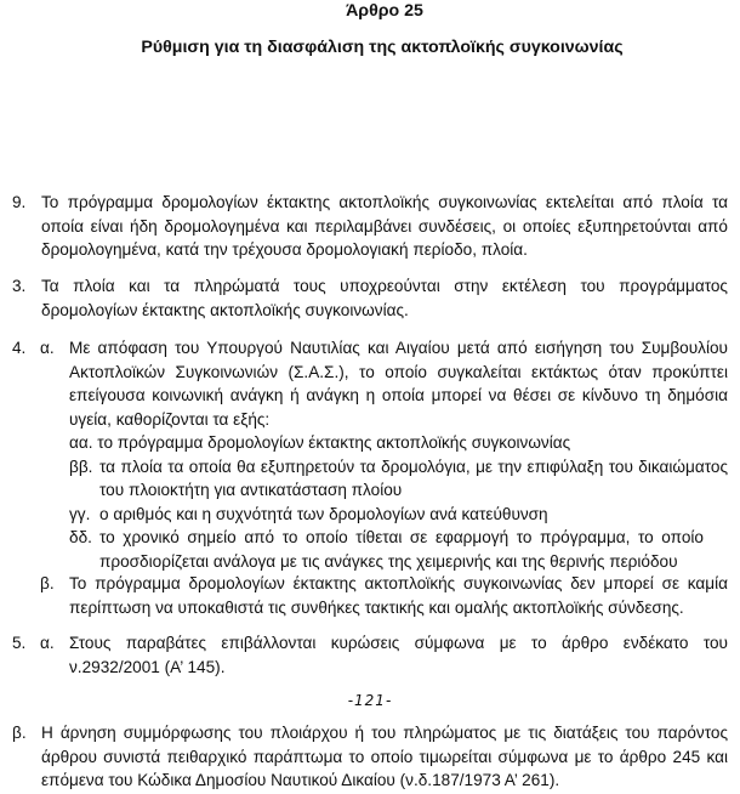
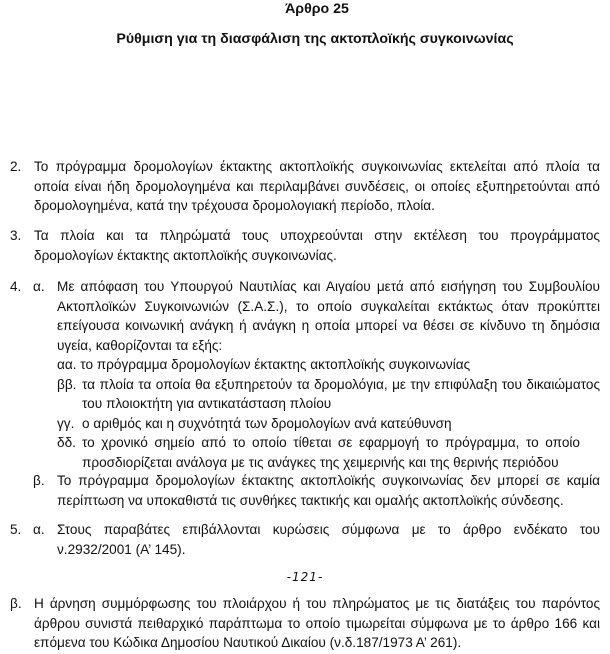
  Άρθρο 25
  Ρύθμιση για τη διασφάλιση της ακτοπλοϊκής συγκοινωνίας
- 9.
+ 2.
  Το πρόγραμμα δρομολογίων έκτακτης ακτοπλοϊκής συγκοινωνίας εκτελείται από πλοία τα οποία είναι ήδη δρομολογημένα και περιλαμβάνει συνδέσεις, οι οποίες εξυπηρετούνται από δρομολογημένα, κατά την τρέχουσα δρομολογιακή περίοδο, πλοία.
  3.
  Τα πλοία και τα πληρώματά τους υποχρεούνται στην εκτέλεση του προγράμματος δρομολογίων έκτακτης ακτοπλοϊκής συγκοινωνίας.
  4.
  α.
  Με απόφαση του Υπουργού Ναυτιλίας και Αιγαίου μετά από εισήγηση του Συμβουλίου Ακτοπλοϊκών Συγκοινωνιών (Σ.Α.Σ.), το οποίο συγκαλείται εκτάκτως όταν προκύπτει επείγουσα κοινωνική ανάγκη ή ανάγκη η οποία μπορεί να θέσει σε κίνδυνο τη δημόσια υγεία, καθορίζονται τα εξής:
  αα. το πρόγραμμα δρομολογίων έκτακτης ακτοπλοϊκής συγκοινωνίας
  ββ.
  τα πλοία τα οποία θα εξυπηρετούν τα δρομολόγια, με την επιφύλαξη του δικαιώματος του πλοιοκτήτη για αντικατάσταση πλοίου
  γγ.
  ο αριθμός και η συχνότητά των δρομολογίων ανά κατεύθυνση
  δδ.
  το χρονικό σημείο από το οποίο τίθεται σε εφαρμογή το πρόγραμμα, το οποίο προσδιορίζεται ανάλογα με τις ανάγκες της χειμερινής και της θερινής περιόδου
  β.
  Το πρόγραμμα δρομολογίων έκτακτης ακτοπλοϊκής συγκοινωνίας δεν μπορεί σε καμία περίπτωση να υποκαθιστά τις συνθήκες τακτικής και ομαλής ακτοπλοϊκής σύνδεσης.
  5.
  α.
  Στους παραβάτες επιβάλλονται κυρώσεις σύμφωνα με το άρθρο ενδέκατο του ν.2932/2001 (Α’ 145).
  -121-
  β.
- Η άρνηση συμμόρφωσης του πλοιάρχου ή του πληρώματος με τις διατάξεις του παρόντος άρθρου συνιστά πειθαρχικό παράπτωμα το οποίο τιμωρείται σύμφωνα με το άρθρο 245 και επόμενα του Κώδικα Δημοσίου Ναυτικού Δικαίου (ν.δ.187/1973 Α’ 261).
+ Η άρνηση συμμόρφωσης του πλοιάρχου ή του πληρώματος με τις διατάξεις του παρόντος άρθρου συνιστά πειθαρχικό παράπτωμα το οποίο τιμωρείται σύμφωνα με το άρθρο 166 και επόμενα του Κώδικα Δημοσίου Ναυτικού Δικαίου (ν.δ.187/1973 Α’ 261).
